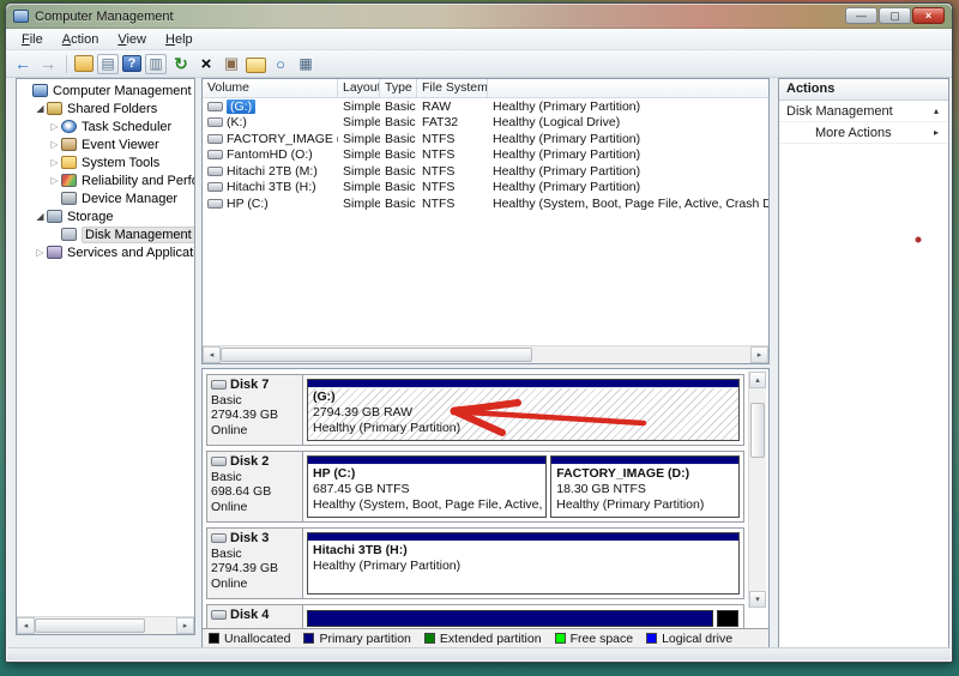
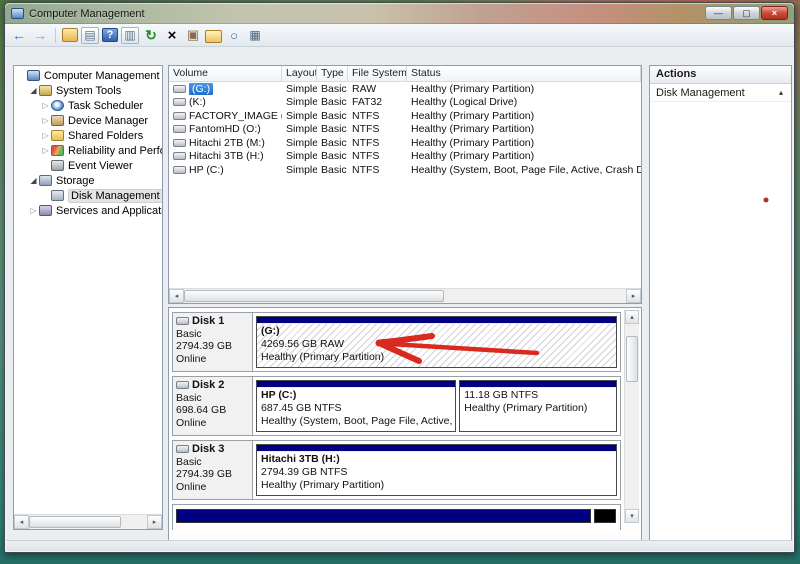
  Computer Management
  —
  ▢
  ×
- File
- Action
- View
- Help
  ←
  →
  ▤
  ?
  ▥
  ↻
  ×
  ▣
  ○
  ▦
  Computer Management
  ◢
- Shared Folders
+ System Tools
  ▷
  Task Scheduler
  ▷
- Event Viewer
+ Device Manager
  ▷
- System Tools
+ Shared Folders
  ▷
  Reliability and Perf
- Device Manager
+ Event Viewer
  ◢
  Storage
  Disk Management
  ▷
  Services and Applicat
  Volume
  Layout
  Type
  File System
+ Status
  (G:)
  Simple
  Basic
  RAW
  Healthy (Primary Partition)
  (K:)
  Simple
  Basic
  FAT32
  Healthy (Logical Drive)
  FACTORY_IMAGE
  Simple
  Basic
  NTFS
  Healthy (Primary Partition)
  FantomHD (O:)
  Simple
  Basic
  NTFS
  Healthy (Primary Partition)
  Hitachi 2TB (M:)
  Simple
  Basic
  NTFS
  Healthy (Primary Partition)
  Hitachi 3TB (H:)
  Simple
  Basic
  NTFS
  Healthy (Primary Partition)
  HP (C:)
  Simple
  Basic
  NTFS
- Disk 7
+ Disk 1
  Basic
  2794.39 GB
  Online
  (G:)
- 2794.39 GB RAW
+ 4269.56 GB RAW
  Healthy (Primary Partition)
  Disk 2
  Basic
  698.64 GB
  Online
  HP (C:)
  687.45 GB NTFS
- FACTORY_IMAGE (D:)
- 18.30 GB NTFS
+ 11.18 GB NTFS
  Healthy (Primary Partition)
  Disk 3
  Basic
  2794.39 GB
  Online
  Hitachi 3TB (H:)
+ 2794.39 GB NTFS
  Healthy (Primary Partition)
- Disk 4
- Unallocated
- Primary partition
- Extended partition
- Free space
- Logical drive
  Actions
  Disk Management
  ▴
- More Actions
- ▸
